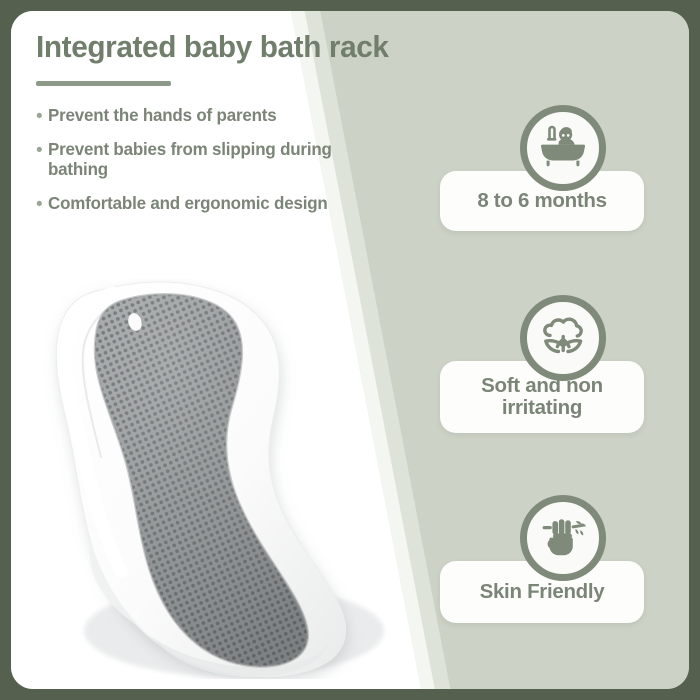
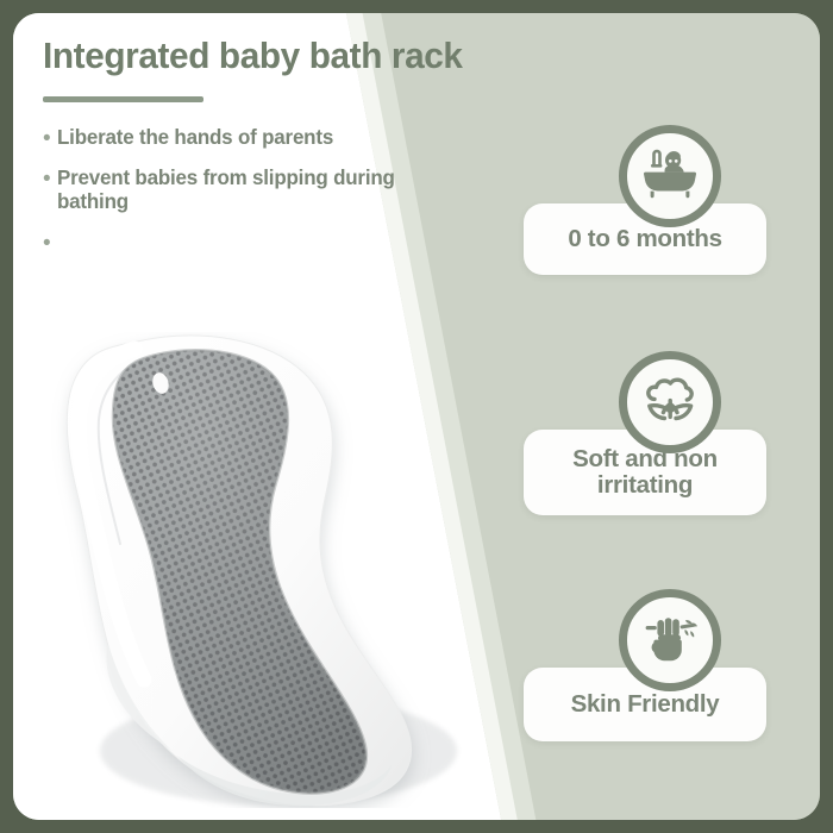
  Integrated baby bath rack
  •
- Prevent the hands of parents
+ Liberate the hands of parents
  •
  Prevent babies from slipping during bathing
  •
- Comfortable and ergonomic design
- 8 to 6 months
+ 0 to 6 months
  Soft and non
  irritating
  Skin Friendly
